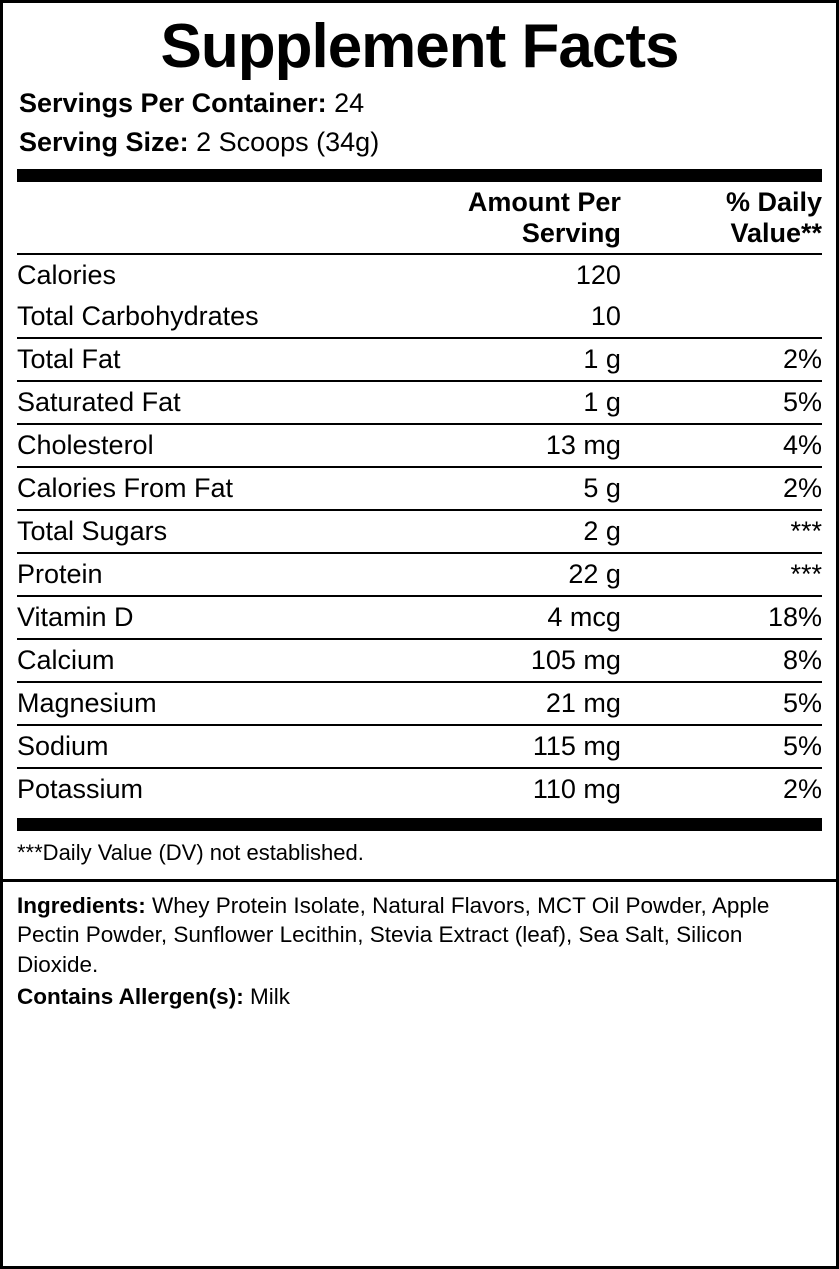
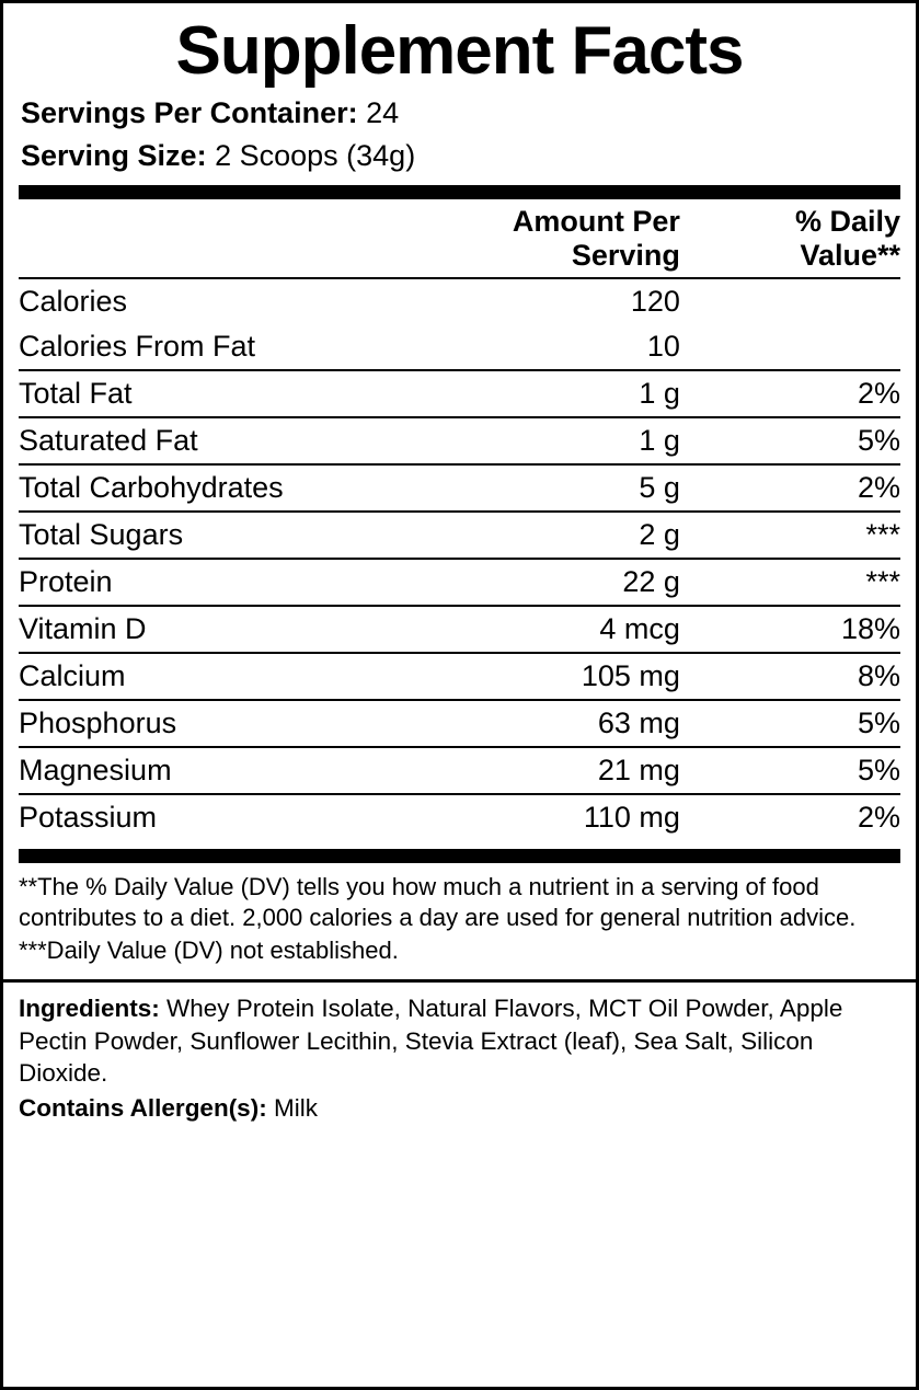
  Supplement Facts
  Servings Per Container: 24
  Serving Size: 2 Scoops (34g)
  	Amount Per Serving	% Daily Value**
  Calories	120
- Total Carbohydrates	10
+ Calories From Fat	10
  Total Fat	1 g	2%
  Saturated Fat	1 g	5%
- Cholesterol	13 mg	4%
- Calories From Fat	5 g	2%
+ Total Carbohydrates	5 g	2%
  Total Sugars	2 g	***
  Protein	22 g	***
  Vitamin D	4 mcg	18%
  Calcium	105 mg	8%
+ Phosphorus	63 mg	5%
  Magnesium	21 mg	5%
- Sodium	115 mg	5%
  Potassium	110 mg	2%
+ **The % Daily Value (DV) tells you how much a nutrient in a serving of food contributes to a diet. 2,000 calories a day are used for general nutrition advice.
  ***Daily Value (DV) not established.
  Ingredients: Whey Protein Isolate, Natural Flavors, MCT Oil Powder, Apple Pectin Powder, Sunflower Lecithin, Stevia Extract (leaf), Sea Salt, Silicon Dioxide.
  Contains Allergen(s): Milk
